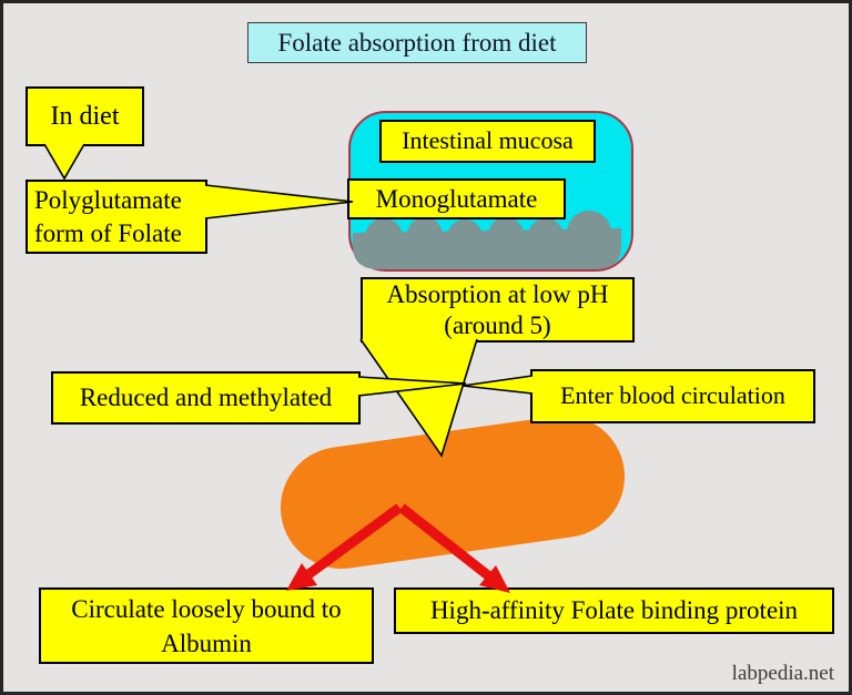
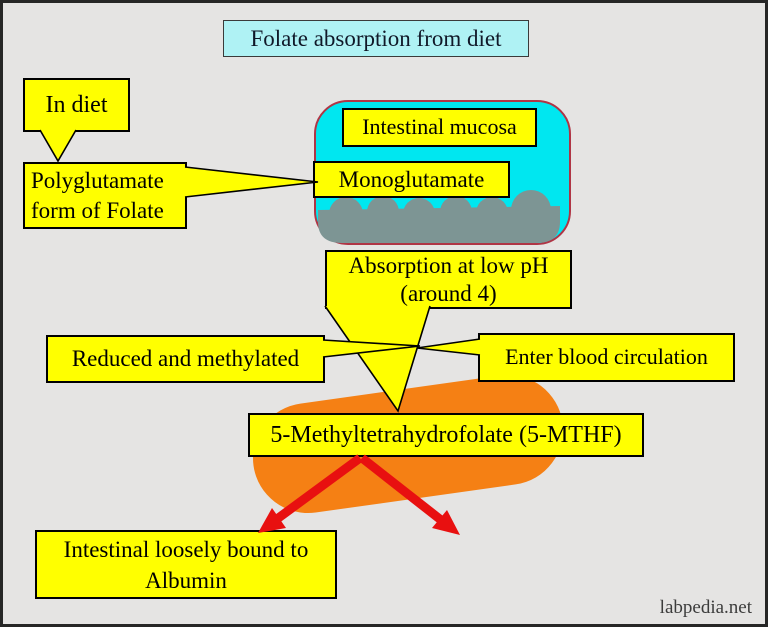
  Folate absorption from diet
  In diet
  Polyglutamate form of Folate
  Intestinal mucosa
  Monoglutamate
- Absorption at low pH (around 5)
+ Absorption at low pH (around 4)
  Reduced and methylated
  Enter blood circulation
+ 5-Methyltetrahydrofolate (5-MTHF)
- Circulate loosely bound to Albumin
+ Intestinal loosely bound to Albumin
- High-affinity Folate binding protein
  labpedia.net
